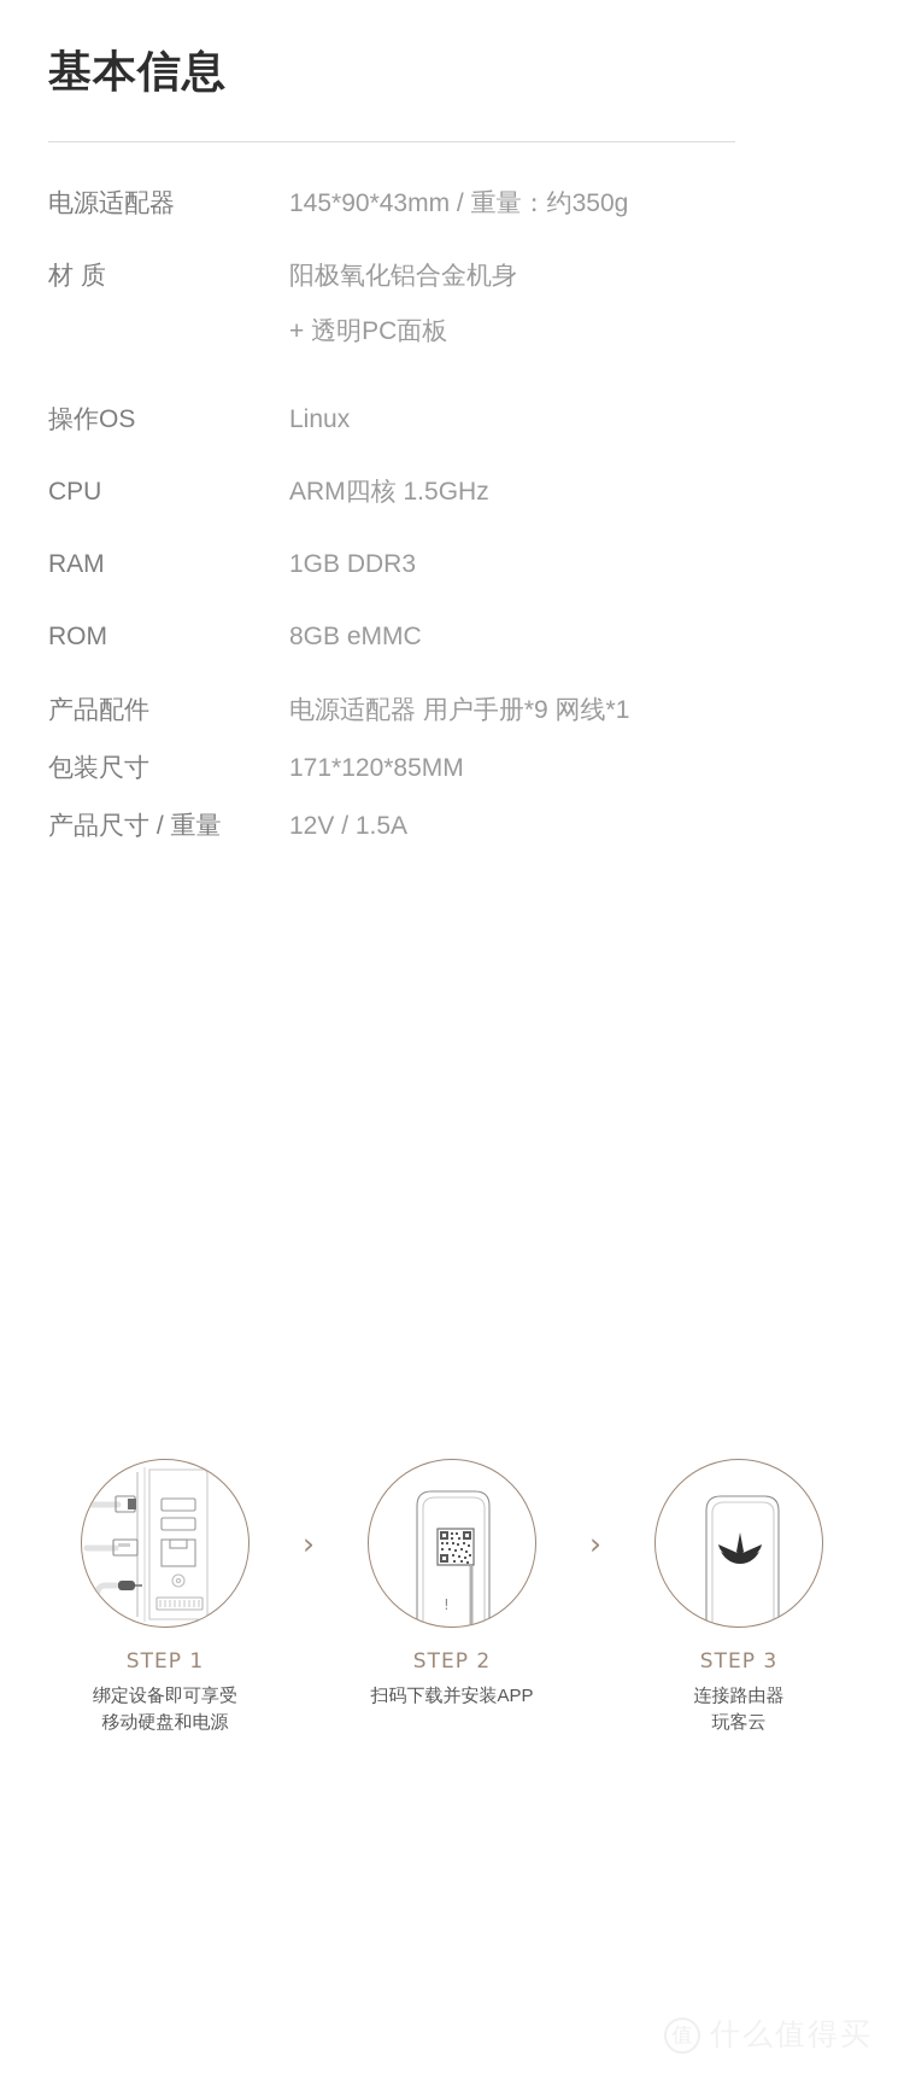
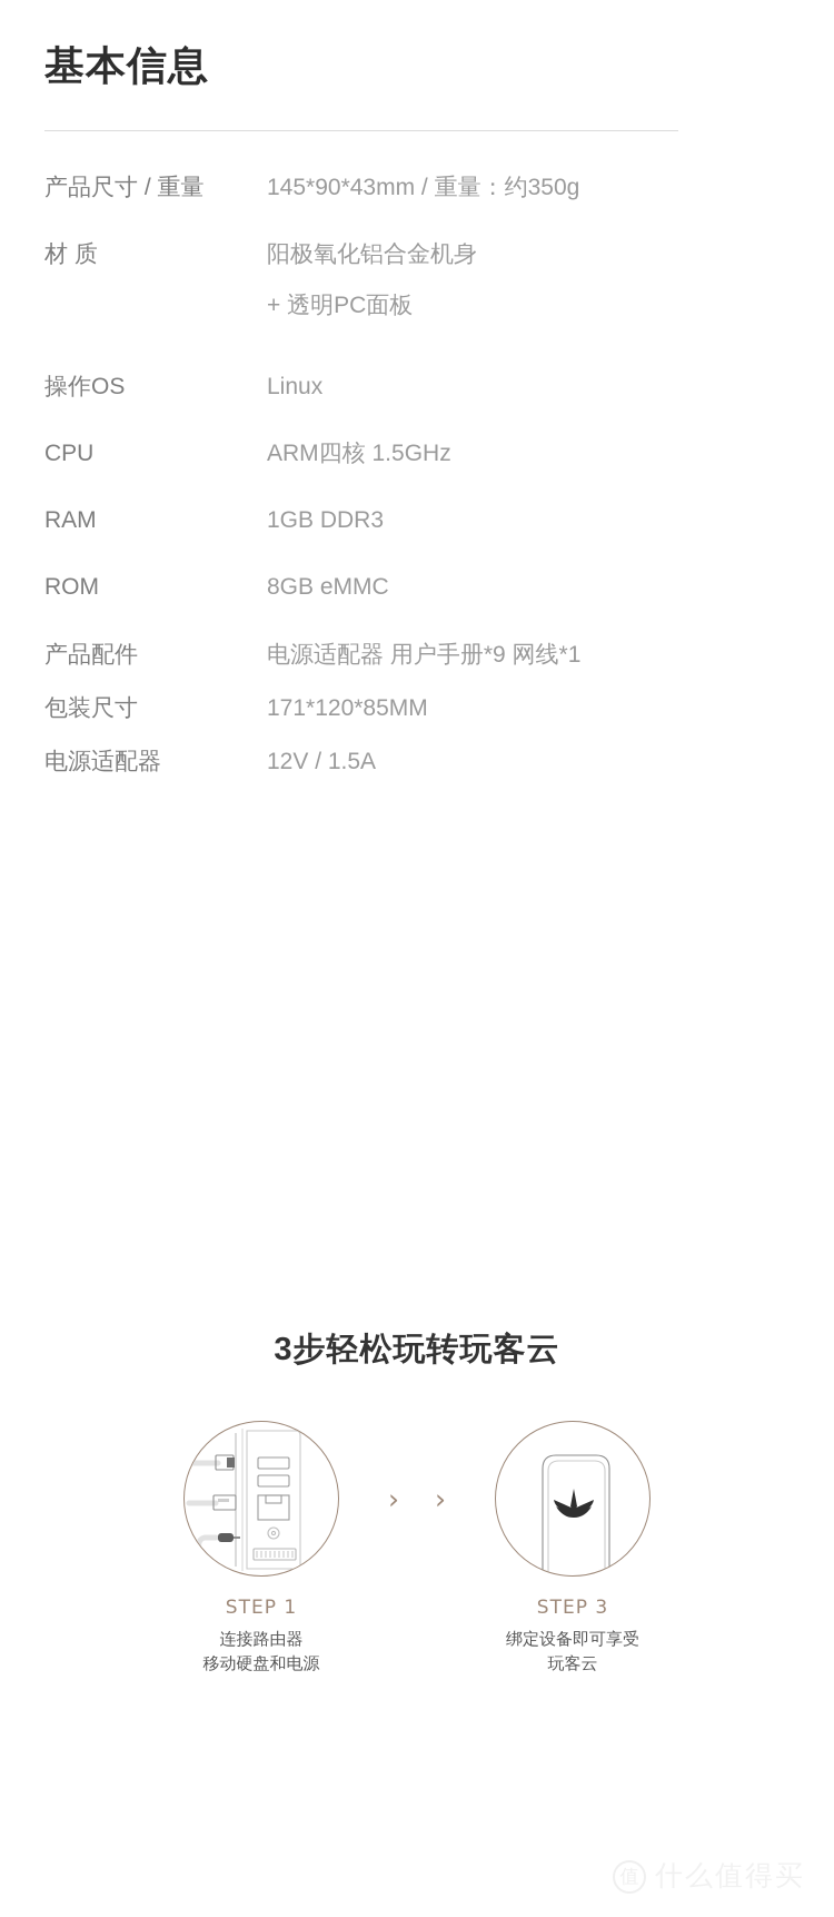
  基本信息
- 电源适配器	145*90*43mm / 重量：约350g
+ 产品尺寸 / 重量	145*90*43mm / 重量：约350g
  材 质	阳极氧化铝合金机身 + 透明PC面板
  操作OS	Linux
  CPU	ARM四核 1.5GHz
  RAM	1GB DDR3
  ROM	8GB eMMC
  产品配件	电源适配器 用户手册*9 网线*1
  包装尺寸	171*120*85MM
- 产品尺寸 / 重量	12V / 1.5A
+ 电源适配器	12V / 1.5A
+ 3步轻松玩转玩客云
  STEP 1
- 绑定设备即可享受
+ 连接路由器
  移动硬盘和电源
  ›
- !
- STEP 2
- 扫码下载并安装APP
  ›
  STEP 3
- 连接路由器
+ 绑定设备即可享受
  玩客云
